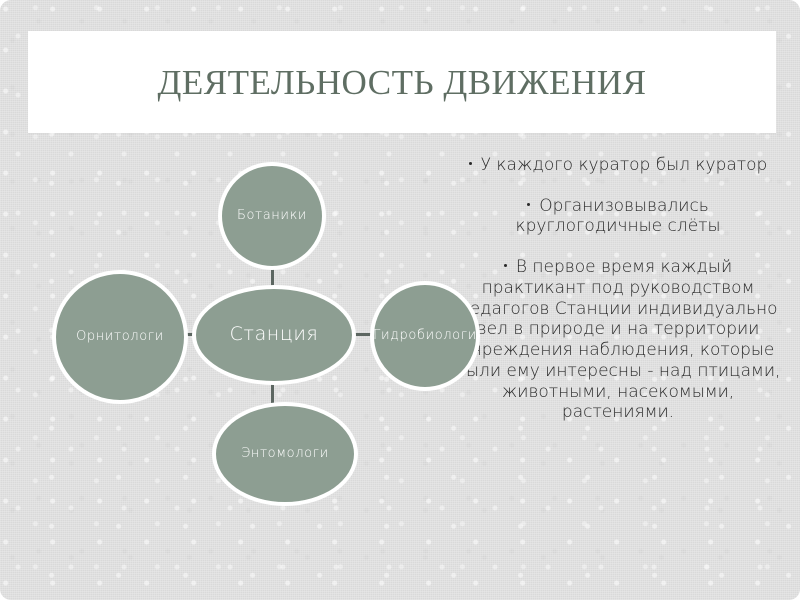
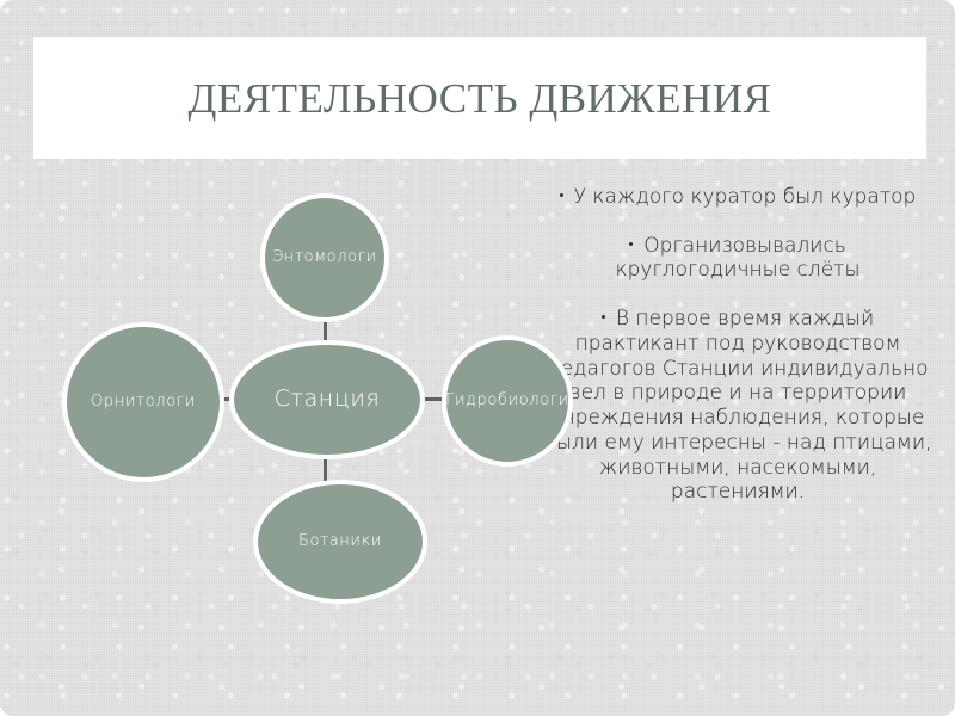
  ДЕЯТЕЛЬНОСТЬ ДВИЖЕНИЯ
- Ботаники
+ Энтомологи
  Орнитологи
  Станция
  Гидроби
  ологи
- Энтомологи
+ Ботаники
  У каждого куратор был куратор
  Организовывались круглогодичные слёты
  В первое время каждый практикант под руководством едагогов Станции индивидуально вел в природе и на территории реждения наблюдения, которые ыли ему интересны - над птицами, животными, насекомыми, растениями.
